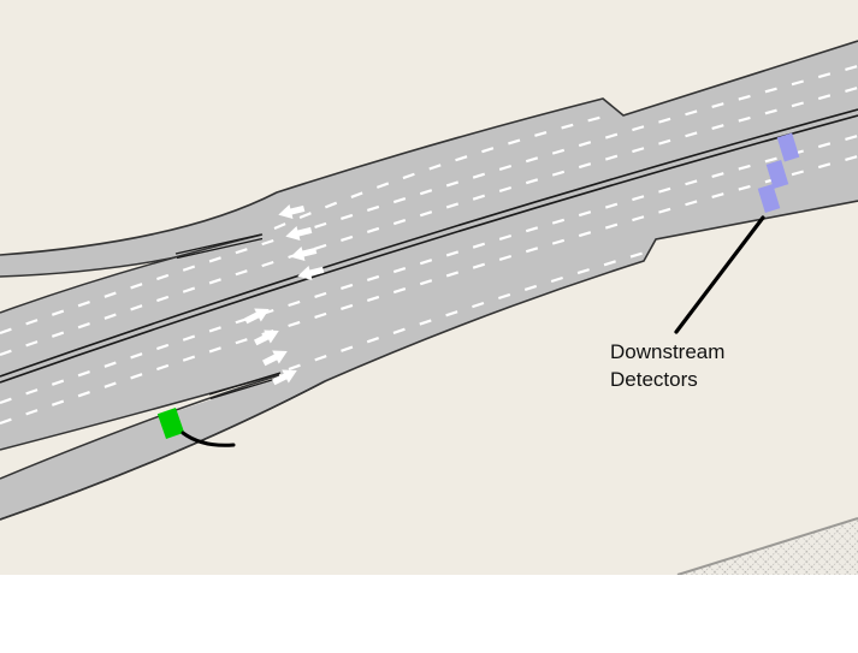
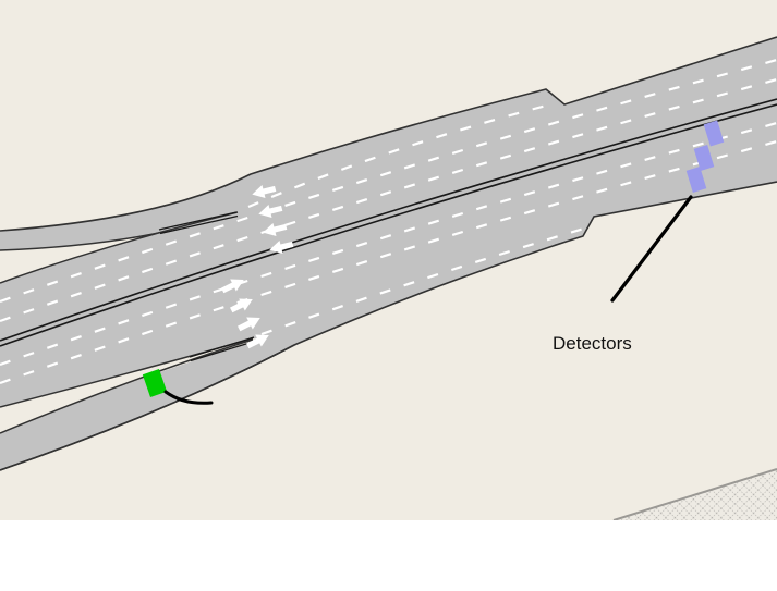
- Downstream
  Detectors
